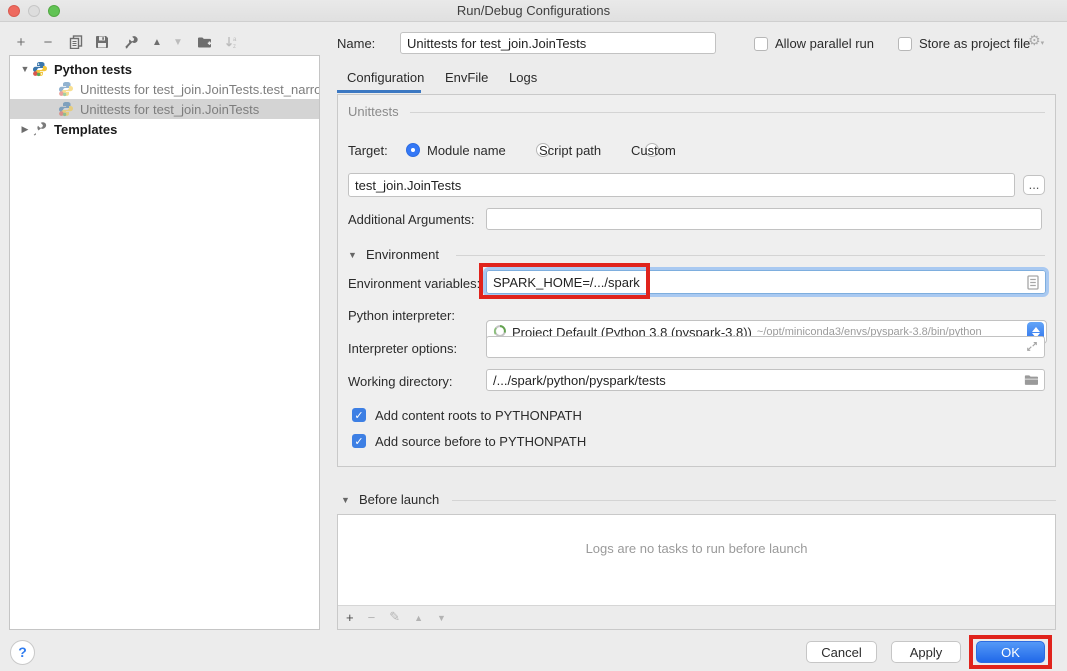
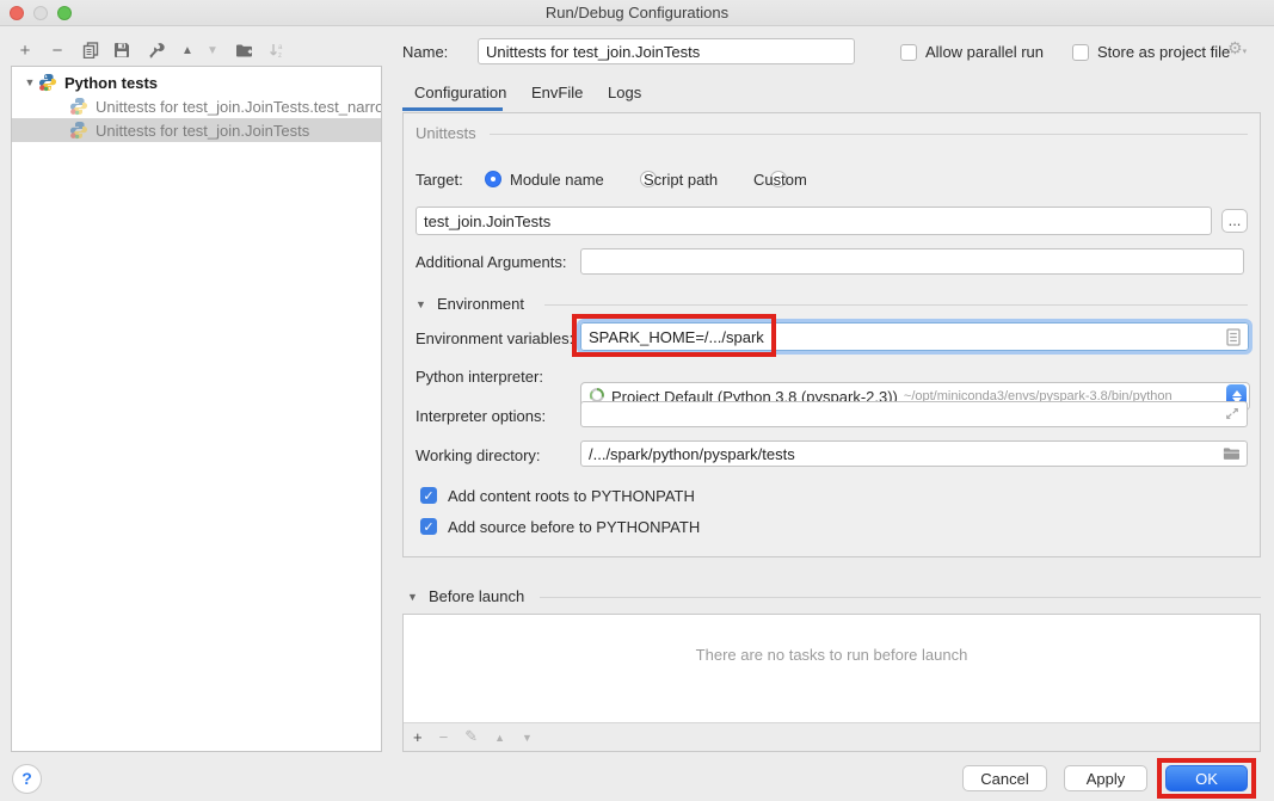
  Run/Debug Configurations
  +
  −
  ▲
  ▼
  ▼
  Python tests
  Unittests for test_join.JoinTests.test_narro
  Unittests for test_join.JoinTests
- ▶
- Templates
  Name:
  Unittests for test_join.JoinTests
  Allow parallel run
  Store as project file
  ⚙▾
  Configuration
  EnvFile
  Logs
  Unittests
  Target:
  Module name
  Script path
  Custom
  test_join.JoinTests
  ...
  Additional Arguments:
  ▼
  Environment
  Environment variables:
  SPARK_HOME=/.../spark
  Python interpreter:
- Project Default (Python 3.8 (pyspark-3.8))
+ Project Default (Python 3.8 (pyspark-2.3))
  ~/opt/miniconda3/envs/pyspark-3.8/bin/python
  Interpreter options:
  Working directory:
  /.../spark/python/pyspark/tests
  ✓
  Add content roots to PYTHONPATH
  ✓
  Add source before to PYTHONPATH
  ▼
  Before launch
- Logs are no tasks to run before launch
+ There are no tasks to run before launch
  +
  −
  ✎
  ▲
  ▼
  ?
  Cancel
  Apply
  OK
